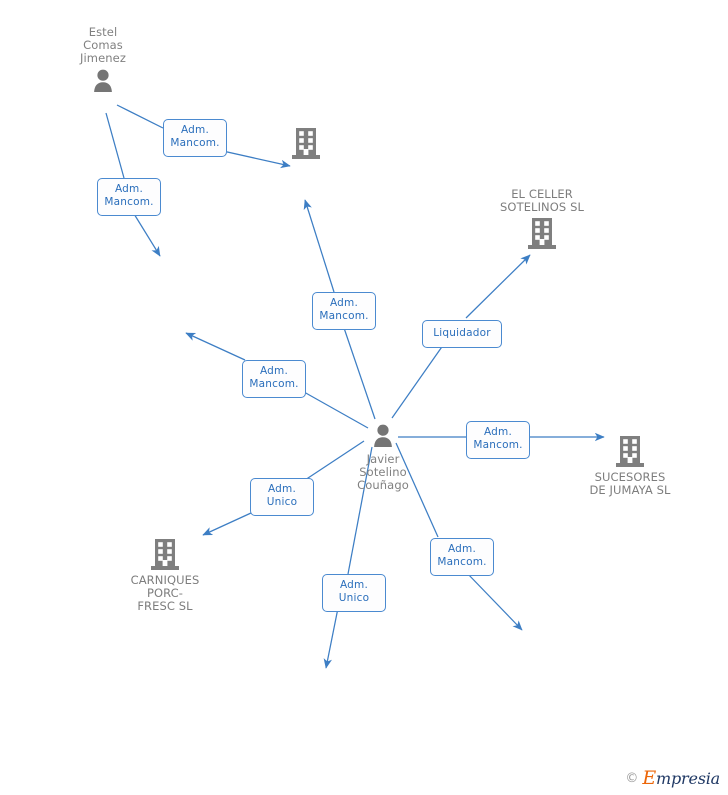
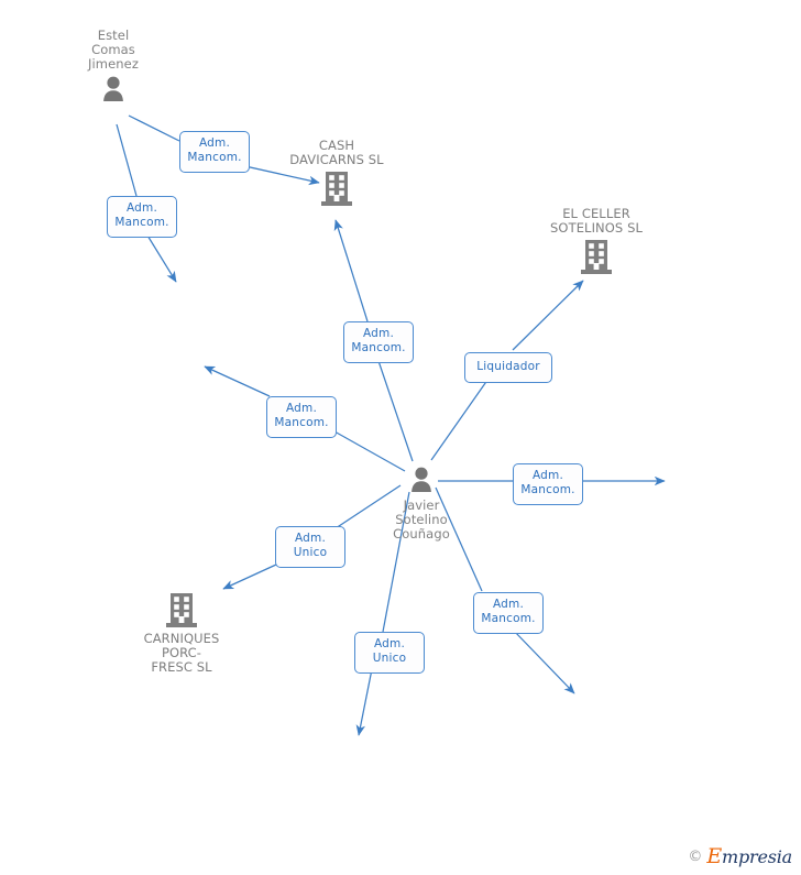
  Estel
  Comas
  Jimenez
+ CASH
+ DAVICARNS SL
  EL CELLER
  SOTELINOS SL
  Javier
  Sotelino
  Couñago
- SUCESORES
- DE JUMAYA SL
  CARNIQUES
  PORC-
  FRESC SL
  Adm.
  Mancom.
  Adm.
  Mancom.
  Adm.
  Mancom.
  Liquidador
  Adm.
  Mancom.
  Adm.
  Mancom.
  Adm.
  Unico
  Adm.
  Mancom.
  Adm.
  Unico
  ©
  Empresia
